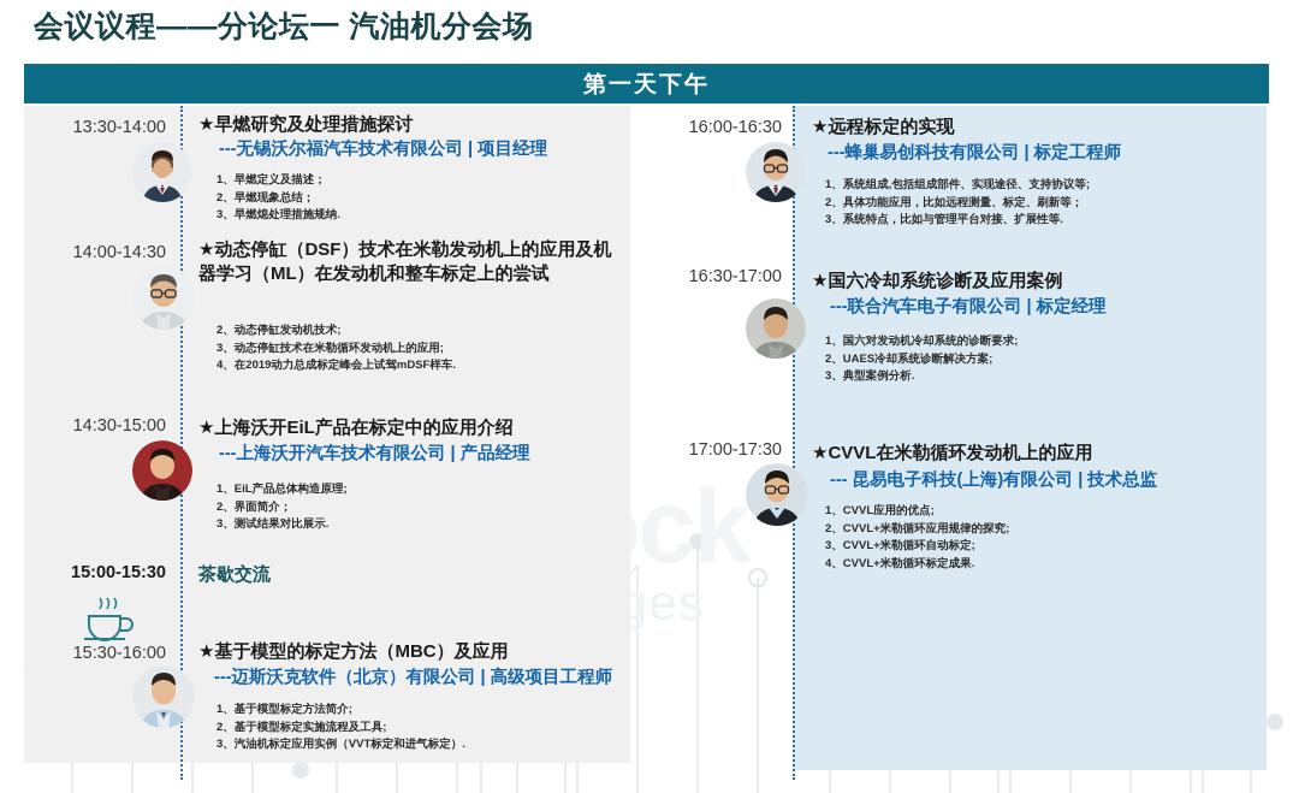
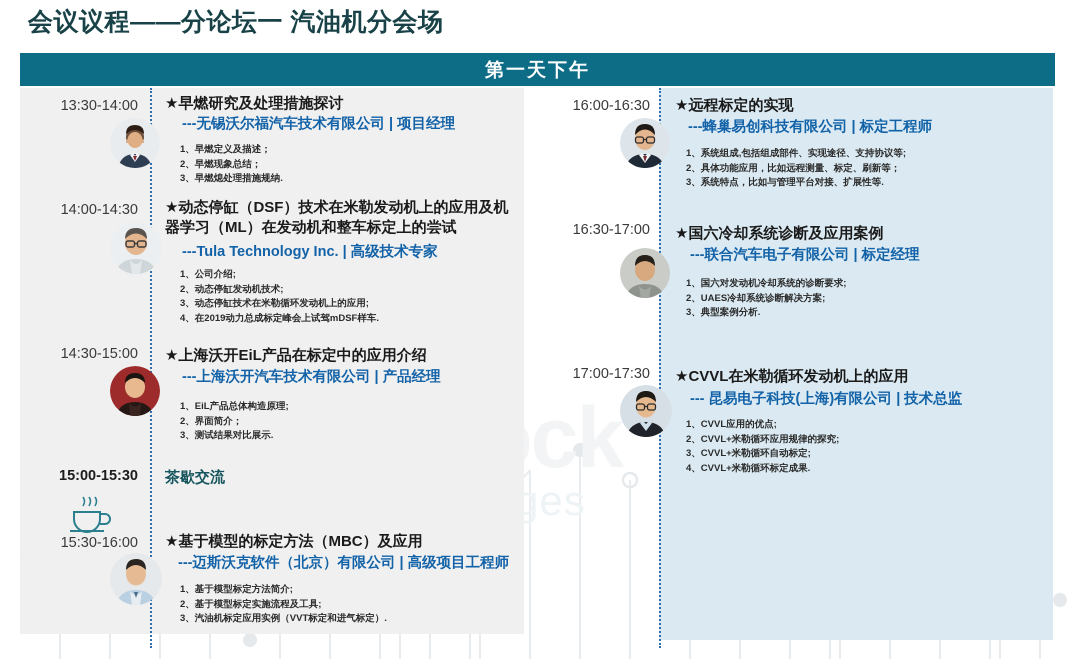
  会议议程——分论坛一 汽油机分会场
  第一天下午
  13:30-14:00
  ★早燃研究及处理措施探讨
  ---无锡沃尔福汽车技术有限公司 | 项目经理
  1、早燃定义及描述；
  2、早燃现象总结；
  3、早燃熄处理措施规纳.
  14:00-14:30
  ★动态停缸（DSF）技术在米勒发动机上的应用及机器学习（ML）在发动机和整车标定上的尝试
+ ---Tula Technology Inc. | 高级技术专家
+ 1、公司介绍;
  2、动态停缸发动机技术;
  3、动态停缸技术在米勒循环发动机上的应用;
  4、在2019动力总成标定峰会上试驾mDSF样车.
  14:30-15:00
  ★上海沃开EiL产品在标定中的应用介绍
  ---上海沃开汽车技术有限公司 | 产品经理
  1、EiL产品总体构造原理;
  2、界面简介；
  3、测试结果对比展示.
  15:00-15:30
  茶歇交流
  15:30-16:00
  ★基于模型的标定方法（MBC）及应用
  ---迈斯沃克软件（北京）有限公司 | 高级项目工程师
  1、基于模型标定方法简介;
  2、基于模型标定实施流程及工具;
  3、汽油机标定应用实例（VVT标定和进气标定）.
  16:00-16:30
  ★远程标定的实现
  ---蜂巢易创科技有限公司 | 标定工程师
  1、系统组成,包括组成部件、实现途径、支持协议等;
  2、具体功能应用，比如远程测量、标定、刷新等；
  3、系统特点，比如与管理平台对接、扩展性等.
  16:30-17:00
  ★国六冷却系统诊断及应用案例
  ---联合汽车电子有限公司 | 标定经理
  1、国六对发动机冷却系统的诊断要求;
  2、UAES冷却系统诊断解决方案;
  3、典型案例分析.
  17:00-17:30
  ★CVVL在米勒循环发动机上的应用
  --- 昆易电子科技(上海)有限公司 | 技术总监
  1、CVVL应用的优点;
  2、CVVL+米勒循环应用规律的探究;
  3、CVVL+米勒循环自动标定;
  4、CVVL+米勒循环标定成果.
